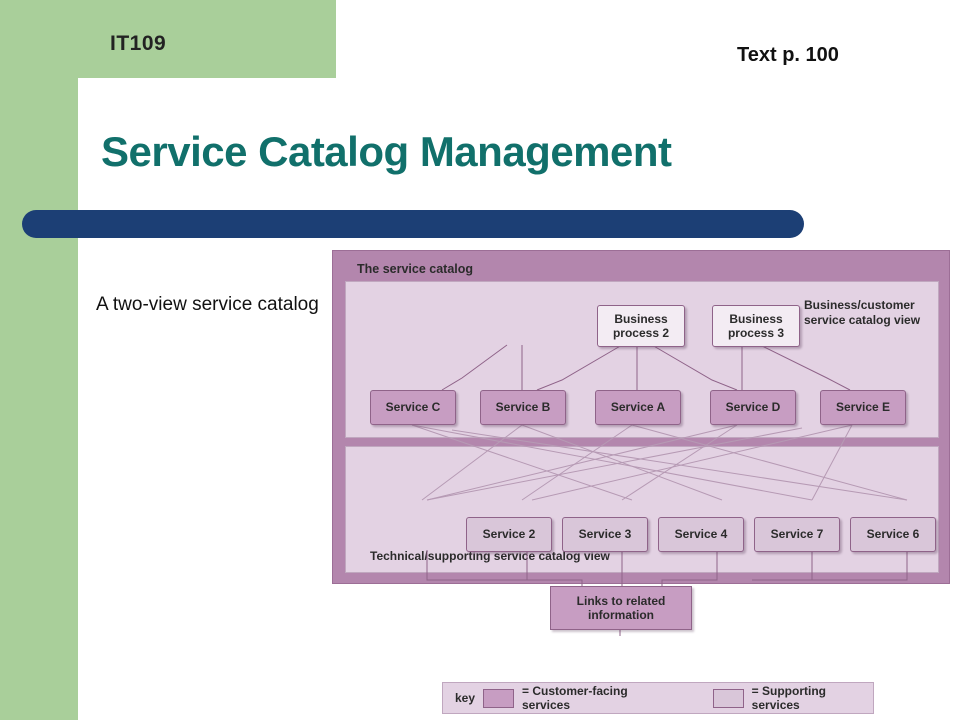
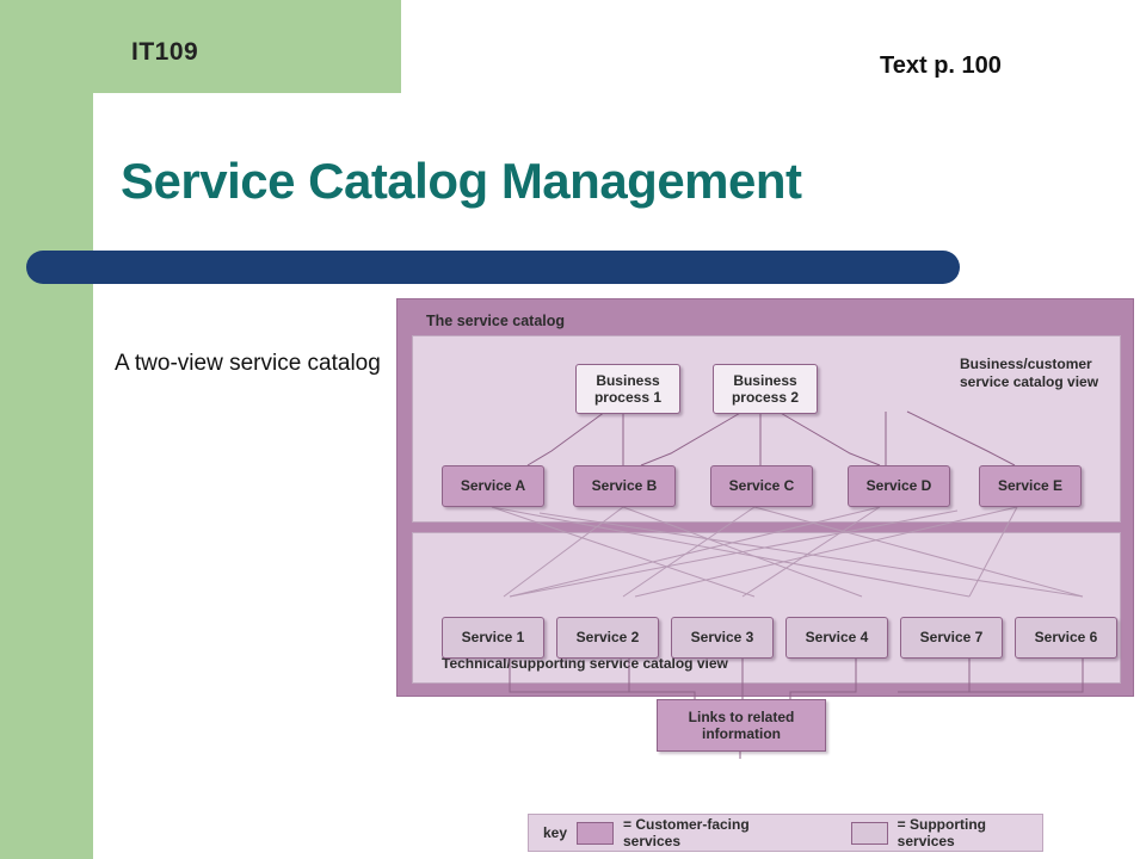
  IT109
  Text p. 100
  Service Catalog Management
  A two-view service catalog
  The service catalog
  Business/customer service catalog view
  Technical/supporting service catalog view
+ Business process 1
  Business process 2
- Business process 3
- Service C
+ Service A
  Service B
- Service A
+ Service C
  Service D
  Service E
+ Service 1
  Service 2
  Service 3
  Service 4
  Service 7
  Service 6
  Links to related information
  key
  = Customer-facing services
  = Supporting services
